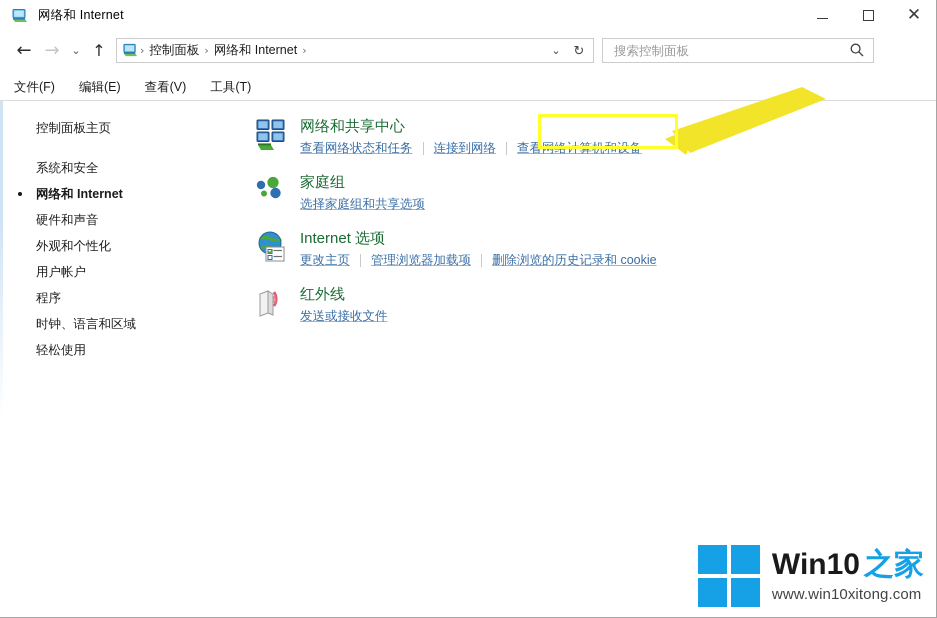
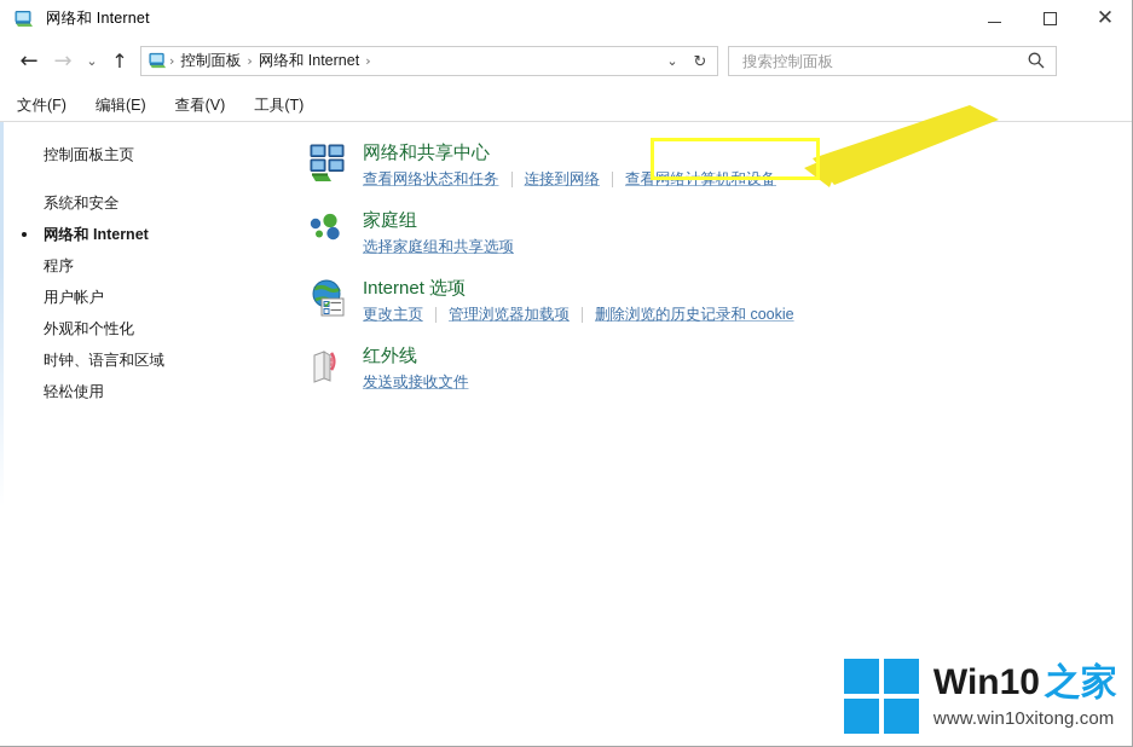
  网络和 Internet
  ✕
  ←
  →
  ⌄
  ↑
  ›
  控制面板
  ›
  网络和 Internet
  ›
  ⌄
  ↻
  搜索控制面板
  文件(F)
  编辑(E)
  查看(V)
  工具(T)
  控制面板主页
  系统和安全
  网络和 Internet
- 硬件和声音
- 外观和个性化
+ 程序
  用户帐户
- 程序
+ 外观和个性化
  时钟、语言和区域
  轻松使用
  网络和共享中心
  查看网络状态和任务
  连接到网络
  查看网络计算机和设备
  家庭组
  选择家庭组和共享选项
  Internet 选项
  更改主页
  管理浏览器加载项
  删除浏览的历史记录和 cookie
  红外线
  发送或接收文件
  Win10 之家
  www.win10xitong.com
